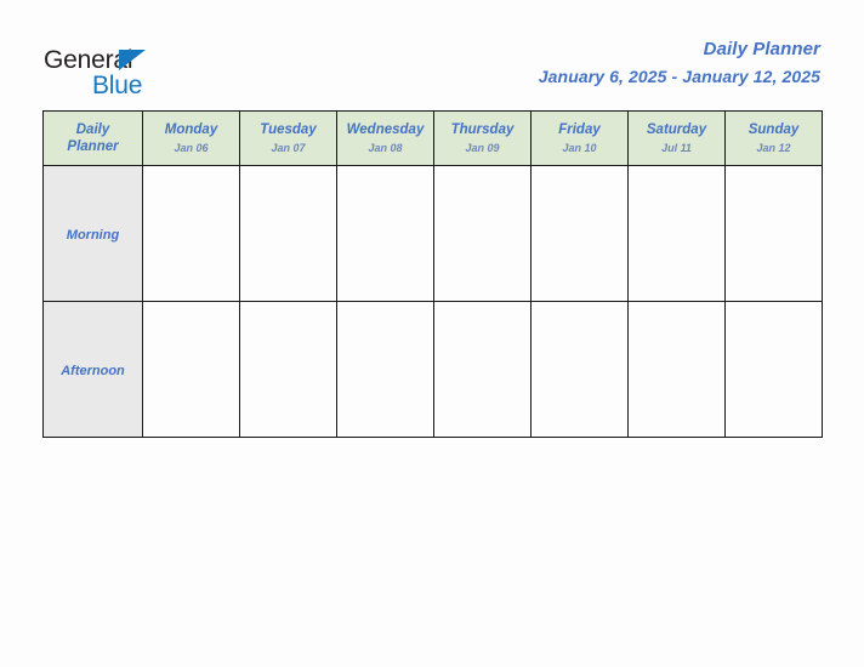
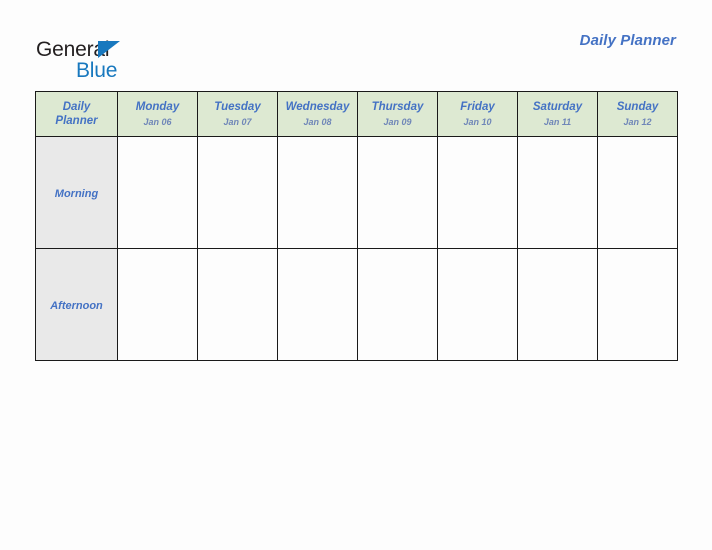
  General
  Blue
  Daily Planner
- January 6, 2025 - January 12, 2025
- Daily Planner	Monday Jan 06	Tuesday Jan 07	Wednesday Jan 08	Thursday Jan 09	Friday Jan 10	Saturday Jul 11	Sunday Jan 12
+ Daily Planner	Monday Jan 06	Tuesday Jan 07	Wednesday Jan 08	Thursday Jan 09	Friday Jan 10	Saturday Jan 11	Sunday Jan 12
  Morning
  Afternoon
